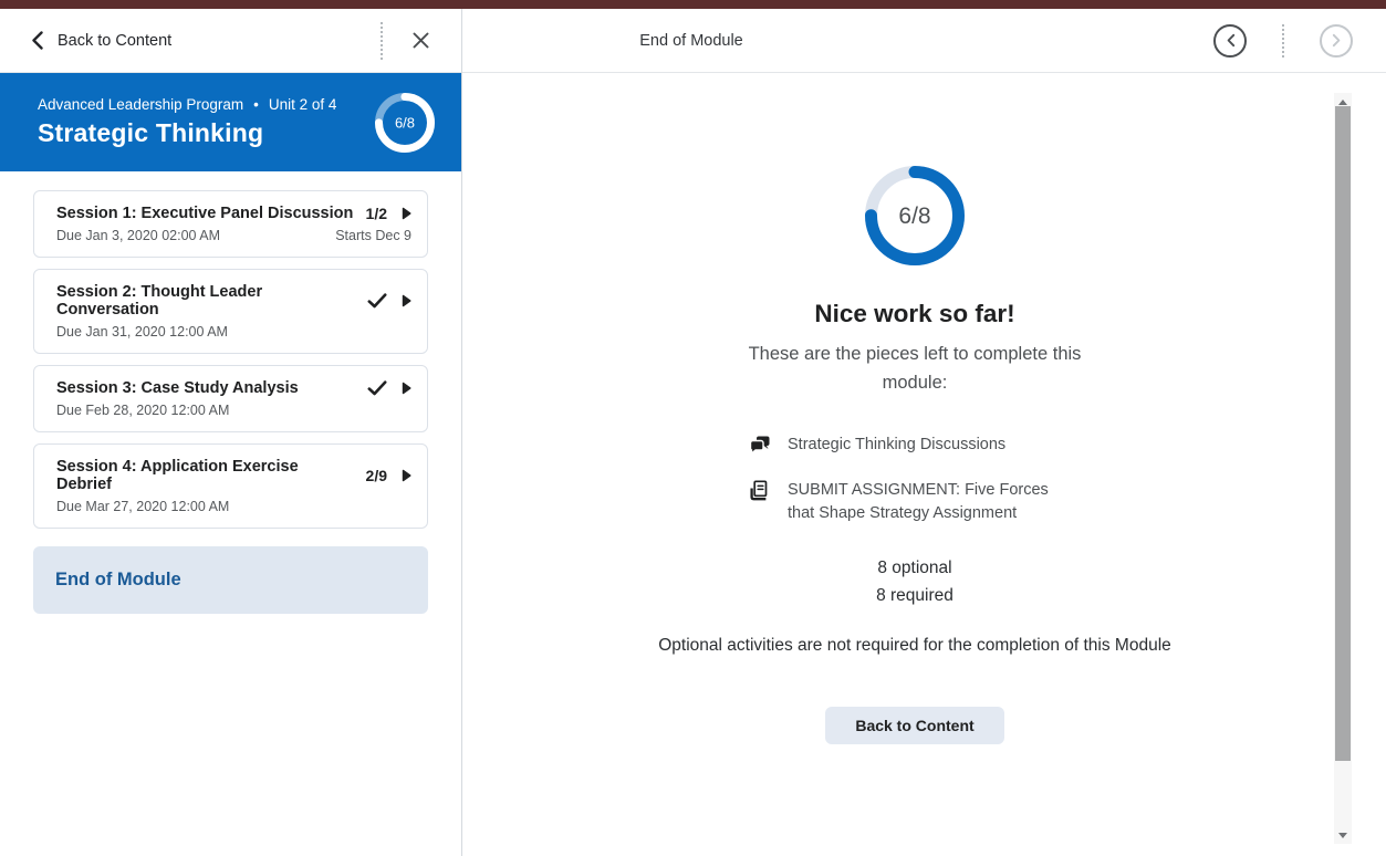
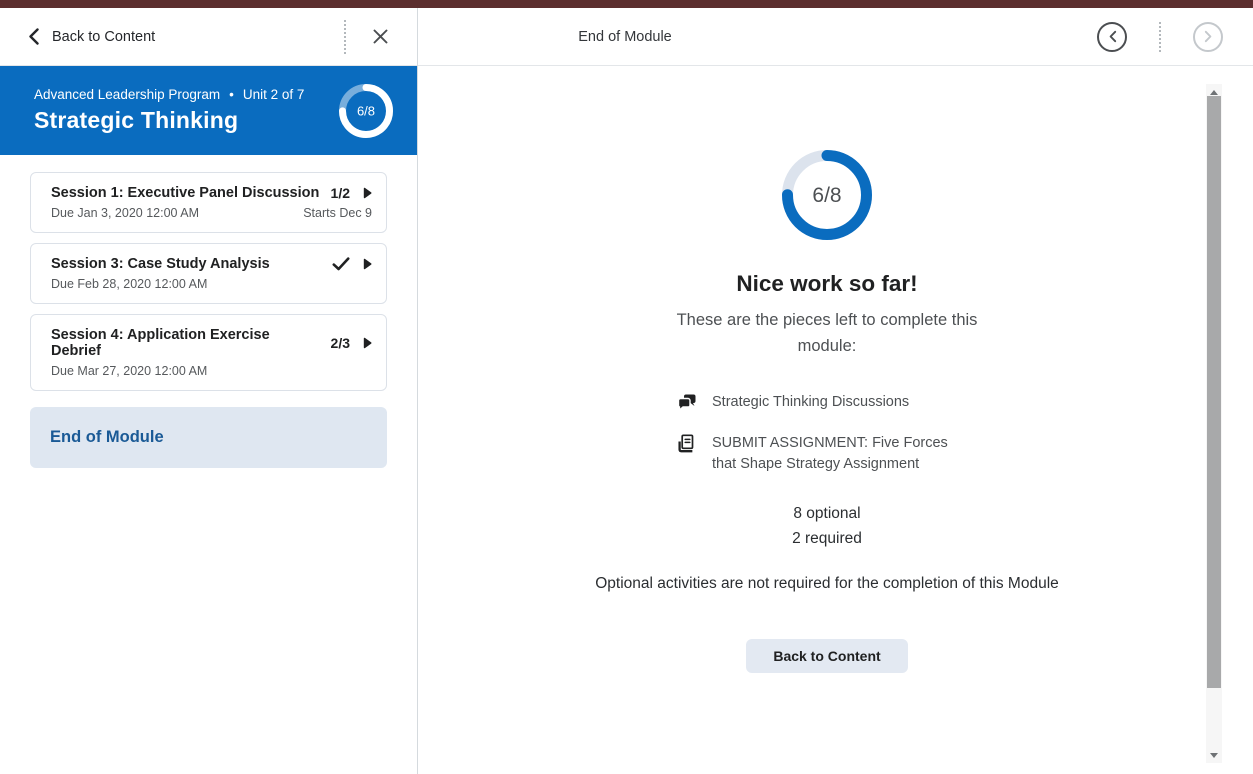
  Back to Content
  Advanced Leadership Program
  •
- Unit 2 of 4
+ Unit 2 of 7
  Strategic Thinking
  6/8
  Session 1: Executive Panel Discussion
  1/2
- Due Jan 3, 2020 02:00 AM
+ Due Jan 3, 2020 12:00 AM
  Starts Dec 9
- Session 2: Thought Leader Conversation
- Due Jan 31, 2020 12:00 AM
  Session 3: Case Study Analysis
  Due Feb 28, 2020 12:00 AM
  Session 4: Application Exercise Debrief
- 2/9
+ 2/3
  Due Mar 27, 2020 12:00 AM
  End of Module
  End of Module
  6/8
  Nice work so far!
  These are the pieces left to complete this module:
  Strategic Thinking Discussions
  SUBMIT ASSIGNMENT: Five Forces that Shape Strategy Assignment
  8 optional
- 8 required
+ 2 required
  Optional activities are not required for the completion of this Module
  Back to Content
